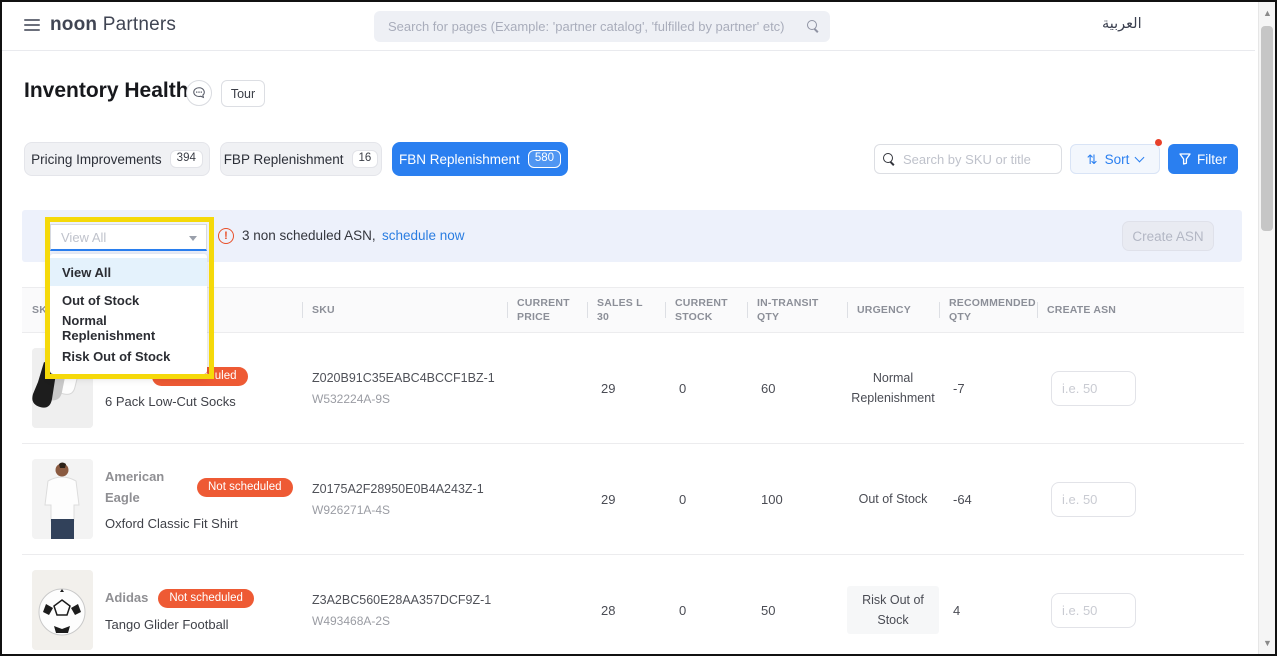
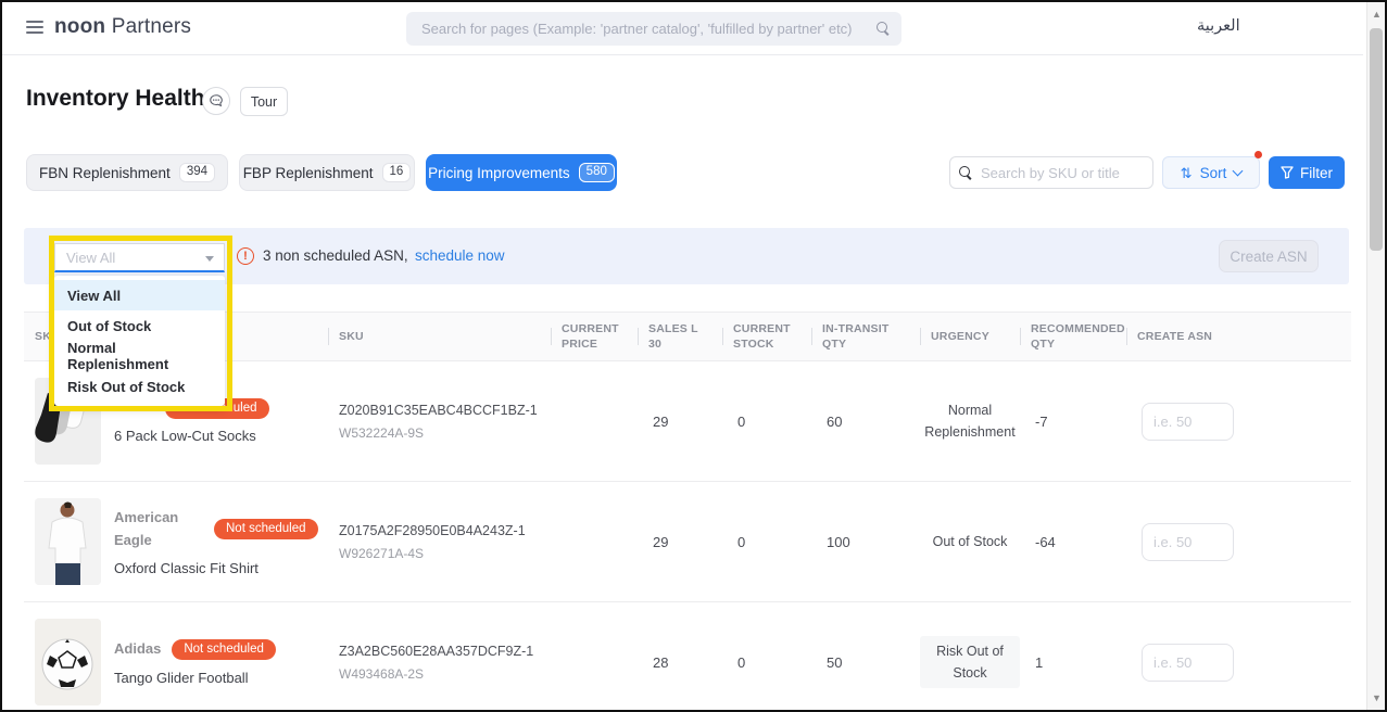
  noon Partners
  Search for pages (Example: 'partner catalog', 'fulfilled by partner' etc)
  العربية
  Inventory Health
  Tour
- Pricing Improvements
+ FBN Replenishment
  394
  FBP Replenishment
  16
- FBN Replenishment
+ Pricing Improvements
  580
  Search by SKU or title
  ⇅
  Sort
  Filter
  View All
  !
  3 non scheduled ASN,
  schedule now
  Create ASN
  SKU
  CURRENT PRICE
  SALES L 30
  CURRENT STOCK
  IN-TRANSIT QTY
  URGENCY
  RECOMMENDED QTY
  CREATE ASN
  Not scheduled
  6 Pack Low-Cut Socks
  Z020B91C35EABC4BCCF1BZ-1
  W532224A-9S
  29
  0
  60
  Normal Replenishment
  -7
  i.e. 50
  American Eagle
  Not scheduled
  Oxford Classic Fit Shirt
  Z0175A2F28950E0B4A243Z-1
  W926271A-4S
  29
  0
  100
  Out of Stock
  -64
  i.e. 50
  Adidas
  Not scheduled
  Tango Glider Football
  Z3A2BC560E28AA357DCF9Z-1
  W493468A-2S
  28
  0
  50
  Risk Out of Stock
- 4
+ 1
  i.e. 50
  View All
  Out of Stock
  Normal Replenishment
  Risk Out of Stock
  ▲
  ▼
